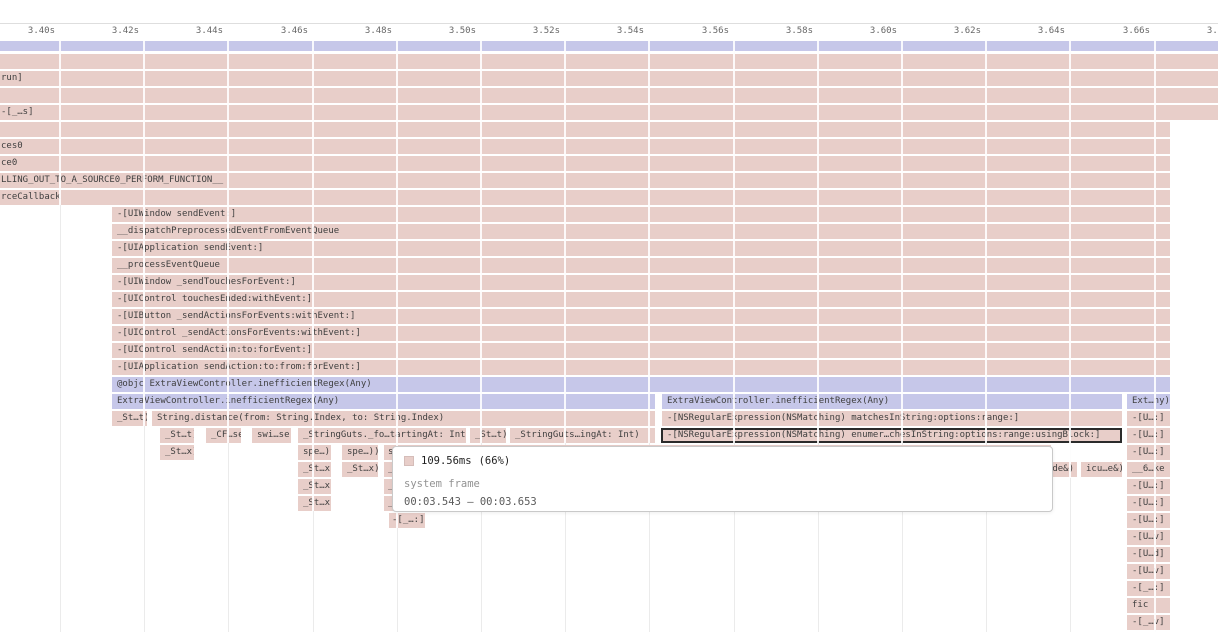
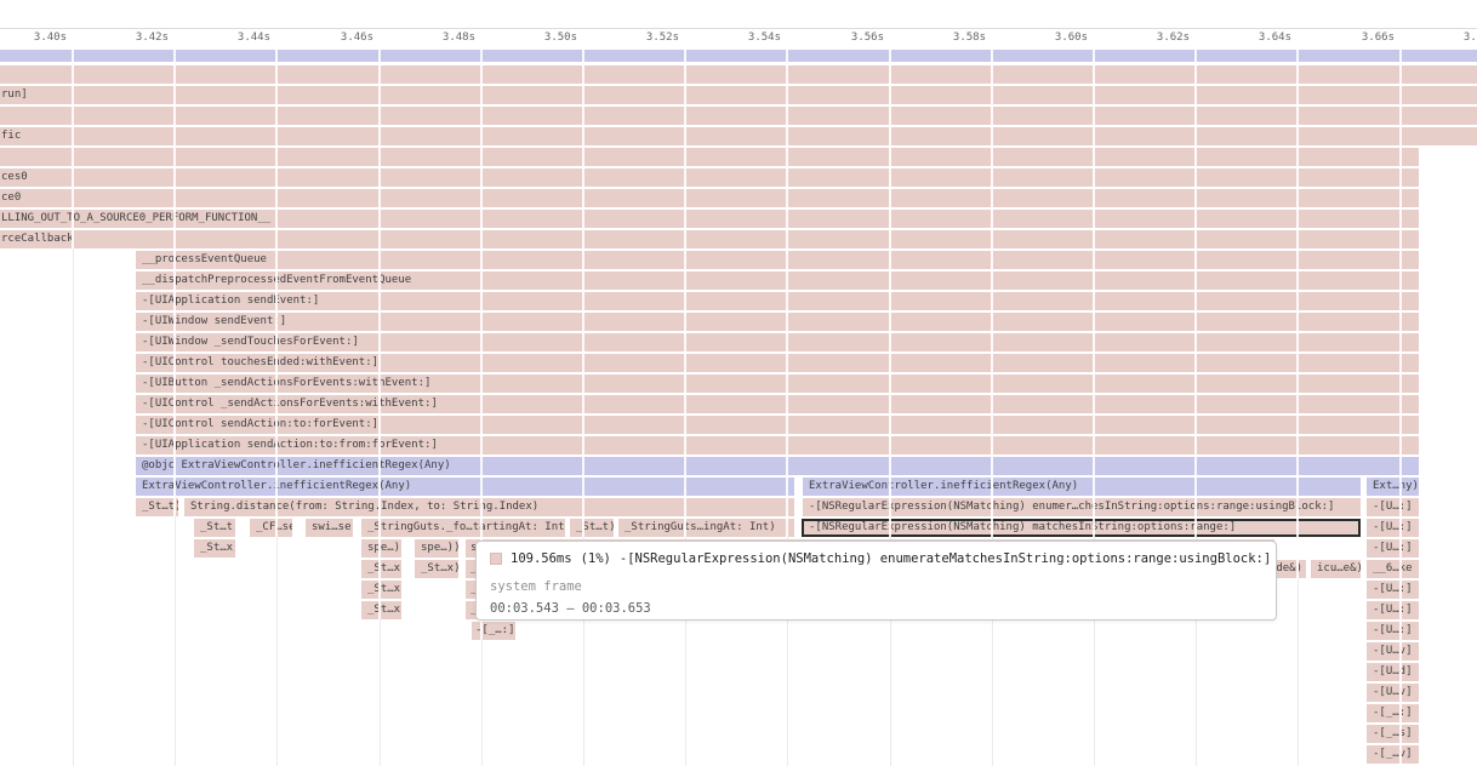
  3.40s
  3.42s
  3.44s
  3.46s
  3.48s
  3.50s
  3.52s
  3.54s
  3.56s
  3.58s
  3.60s
  3.62s
  3.64s
  3.66s
  run]
- -[_…s]
+ fic
  ces0
  ce0
  LLING_OUT_TO_A_SOURCE0_PERFORM_FUNCTION__
  rceCallback
- -[UIWindow sendEvent:]
+ __processEventQueue
  __dispatchPreprocessedEventFromEventQueue
  -[UIApplication sendEvent:]
- __processEventQueue
+ -[UIWindow sendEvent:]
  -[UIWindow _sendTouchesForEvent:]
  -[UIControl touchesEnded:withEvent:]
  -[UIButton _sendActionsForEvents:withEvent:]
  -[UIControl _sendActionsForEvents:withEvent:]
  -[UIControl sendAction:to:forEvent:]
  -[UIApplication sendAction:to:from:forEvent:]
  @objc ExtraViewController.inefficientRegex(Any)
  ExtraViewController.inefficientRegex(Any)
  ExtraViewController.inefficientRegex(Any)
  Ext…ny)
  _St…t)
  String.distance(from: String.Index, to: String.Index)
- -[NSRegularExpression(NSMatching) matchesInString:options:range:]
+ -[NSRegularExpression(NSMatching) enumer…chesInString:options:range:usingBlock:]
  -[U…:]
  _St…t
  _CF…se
  swi…se
  _StringGuts._fo…tartingAt: Int
  _St…t)
  _StringGuts…ingAt: Int)
- -[NSRegularExpression(NSMatching) enumer…chesInString:options:range:usingBlock:]
+ -[NSRegularExpression(NSMatching) matchesInString:options:range:]
  -[U…:]
  _St…x
  spe…)
  spe…))
  -[U…:]
  _St…x
  _St…x)
  de&)
  icu…e&)
  __6…ke
  _St…x
  -[U…:]
  _St…x
  -[U…:]
  -[_…:]
  -[U…:]
  -[U…v]
  -[U…d]
  -[U…v]
  -[_…:]
- fic
+ -[_…s]
  -[_…v]
  109.56ms
- (66%)
+ (1%)
+ -[NSRegularExpression(NSMatching) enumerateMatchesInString:options:range:usingBlock:]
  system frame
  00:03.543 — 00:03.653
